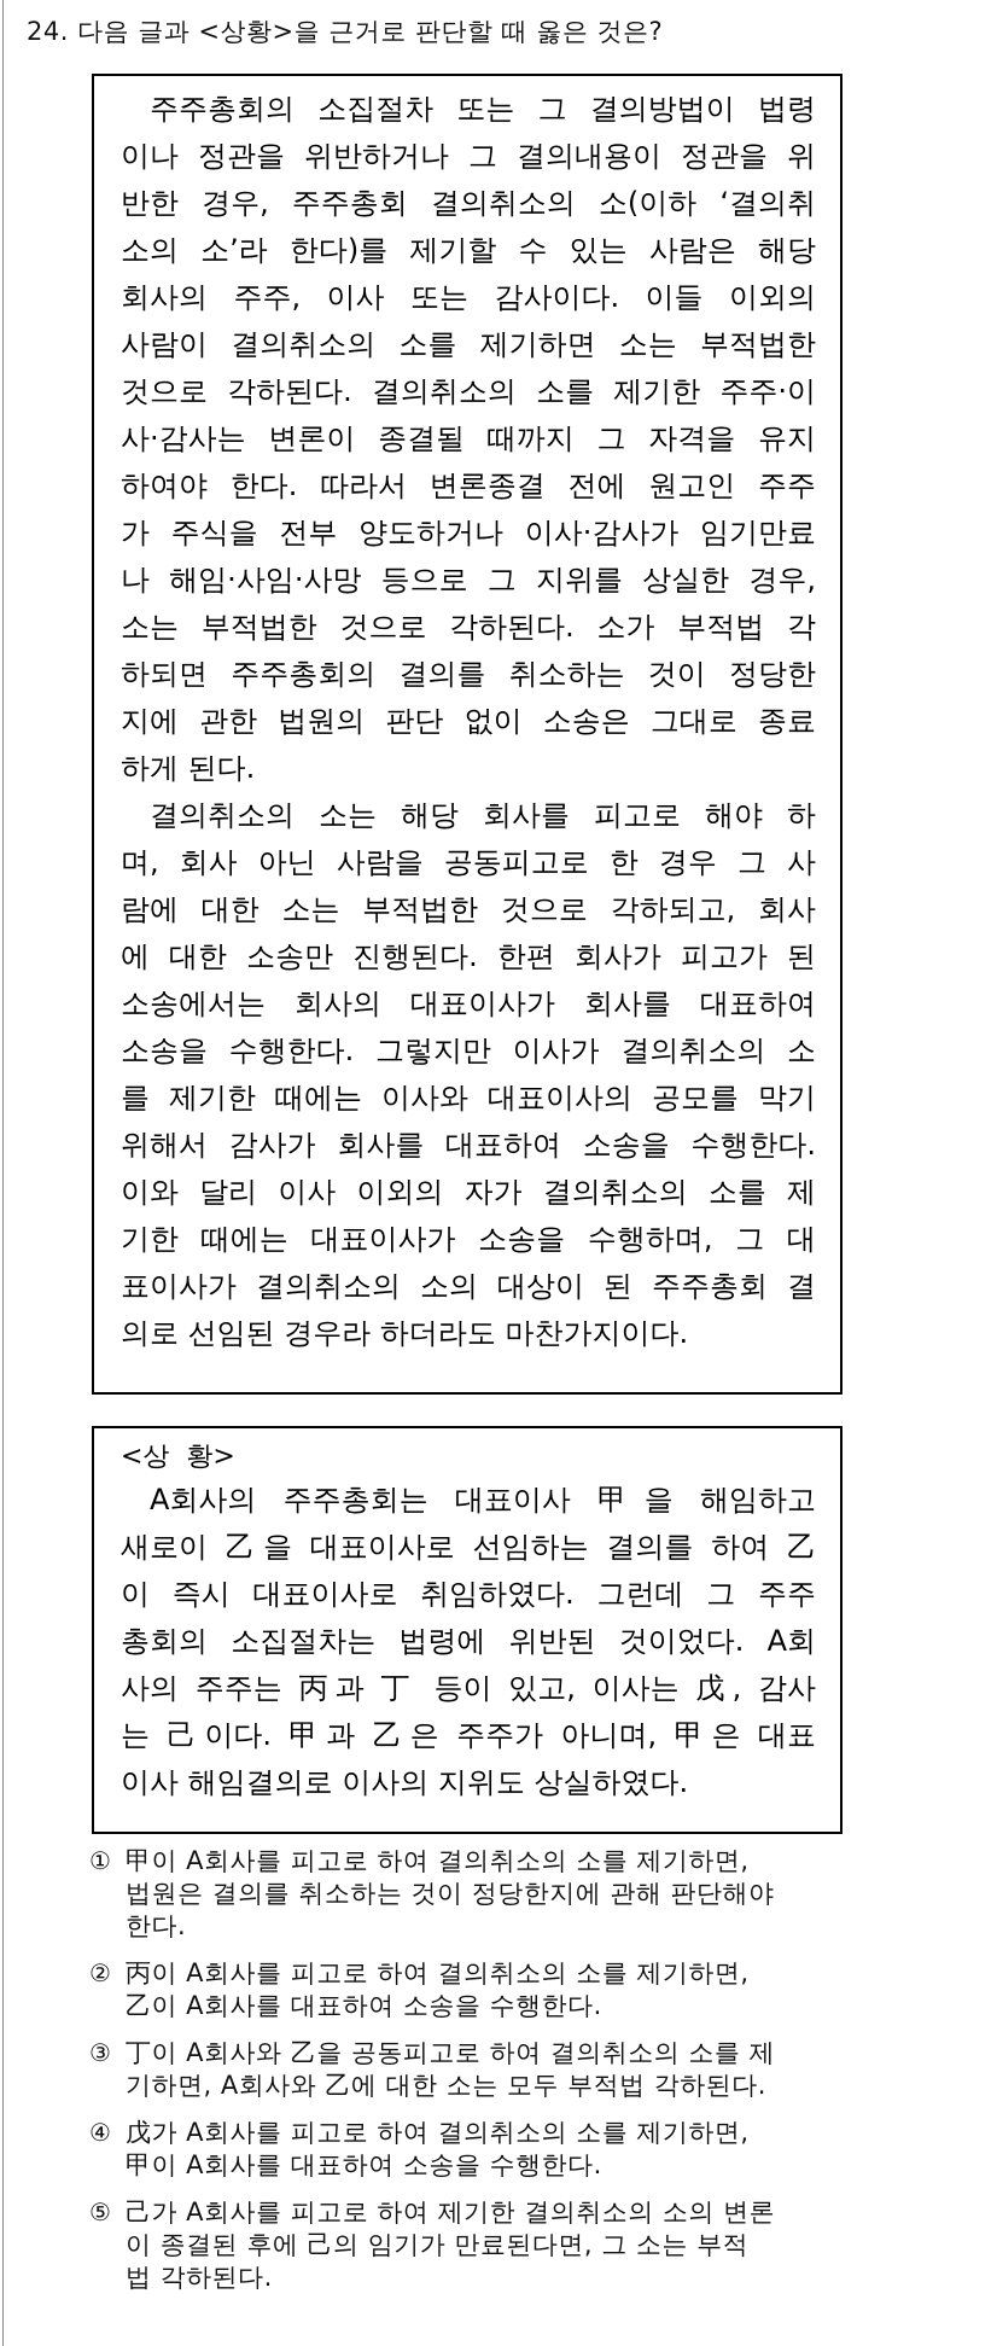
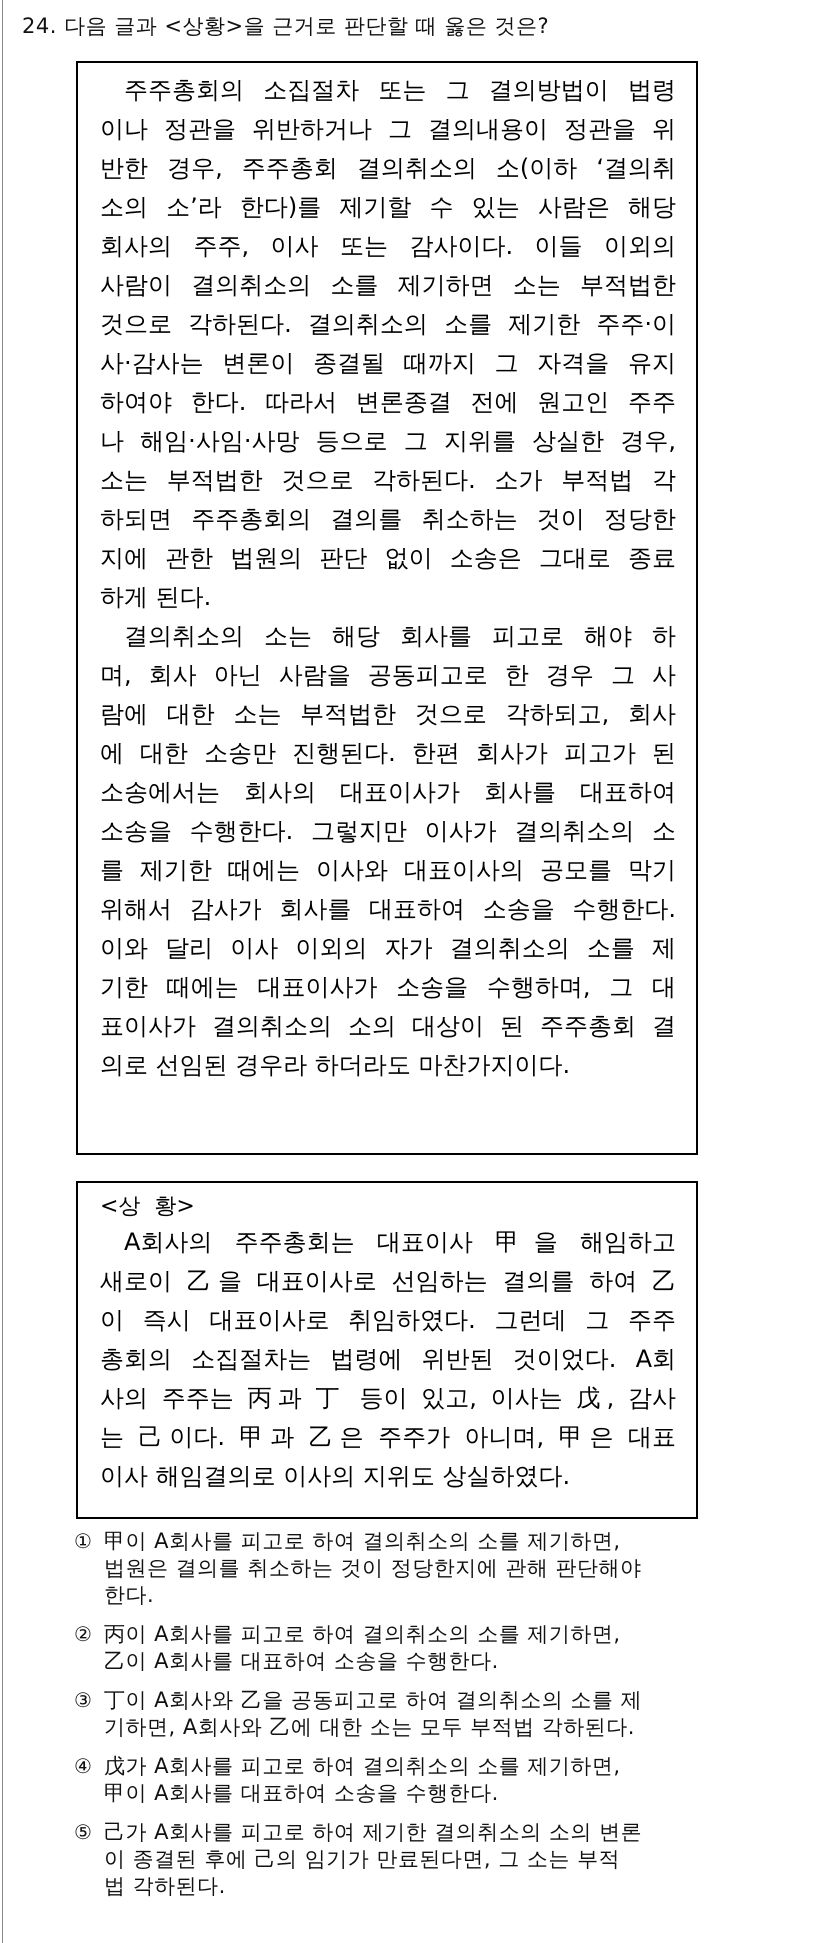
  24. 다음 글과 <상황>을 근거로 판단할 때 옳은 것은?
  주주총회의 소집절차 또는 그 결의방법이 법령
  이나 정관을 위반하거나 그 결의내용이 정관을 위
  반한 경우, 주주총회 결의취소의 소(이하 ‘결의취
  소의 소’라 한다)를 제기할 수 있는 사람은 해당
  회사의 주주, 이사 또는 감사이다. 이들 이외의
  사람이 결의취소의 소를 제기하면 소는 부적법한
  것으로 각하된다. 결의취소의 소를 제기한 주주·이
  사·감사는 변론이 종결될 때까지 그 자격을 유지
  하여야 한다. 따라서 변론종결 전에 원고인 주주
- 가 주식을 전부 양도하거나 이사·감사가 임기만료
  나 해임·사임·사망 등으로 그 지위를 상실한 경우,
  소는 부적법한 것으로 각하된다. 소가 부적법 각
  하되면 주주총회의 결의를 취소하는 것이 정당한
  지에 관한 법원의 판단 없이 소송은 그대로 종료
  하게 된다.
  결의취소의 소는 해당 회사를 피고로 해야 하
  며, 회사 아닌 사람을 공동피고로 한 경우 그 사
  람에 대한 소는 부적법한 것으로 각하되고, 회사
  에 대한 소송만 진행된다. 한편 회사가 피고가 된
  소송에서는 회사의 대표이사가 회사를 대표하여
  소송을 수행한다. 그렇지만 이사가 결의취소의 소
  를 제기한 때에는 이사와 대표이사의 공모를 막기
  위해서 감사가 회사를 대표하여 소송을 수행한다.
  이와 달리 이사 이외의 자가 결의취소의 소를 제
  기한 때에는 대표이사가 소송을 수행하며, 그 대
  표이사가 결의취소의 소의 대상이 된 주주총회 결
  의로 선임된 경우라 하더라도 마찬가지이다.
  <상 황>
  A회사의 주주총회는 대표이사 甲을 해임하고
  새로이 乙을 대표이사로 선임하는 결의를 하여 乙
  이 즉시 대표이사로 취임하였다. 그런데 그 주주
  총회의 소집절차는 법령에 위반된 것이었다. A회
  사의 주주는 丙과 丁 등이 있고, 이사는 戊, 감사
  는 己이다. 甲과 乙은 주주가 아니며, 甲은 대표
  이사 해임결의로 이사의 지위도 상실하였다.
  ①
  甲이 A회사를 피고로 하여 결의취소의 소를 제기하면,
  법원은 결의를 취소하는 것이 정당한지에 관해 판단해야
  한다.
  ②
  丙이 A회사를 피고로 하여 결의취소의 소를 제기하면,
  乙이 A회사를 대표하여 소송을 수행한다.
  ③
  丁이 A회사와 乙을 공동피고로 하여 결의취소의 소를 제
  기하면, A회사와 乙에 대한 소는 모두 부적법 각하된다.
  ④
  戊가 A회사를 피고로 하여 결의취소의 소를 제기하면,
  甲이 A회사를 대표하여 소송을 수행한다.
  ⑤
  己가 A회사를 피고로 하여 제기한 결의취소의 소의 변론
  이 종결된 후에 己의 임기가 만료된다면, 그 소는 부적
  법 각하된다.
